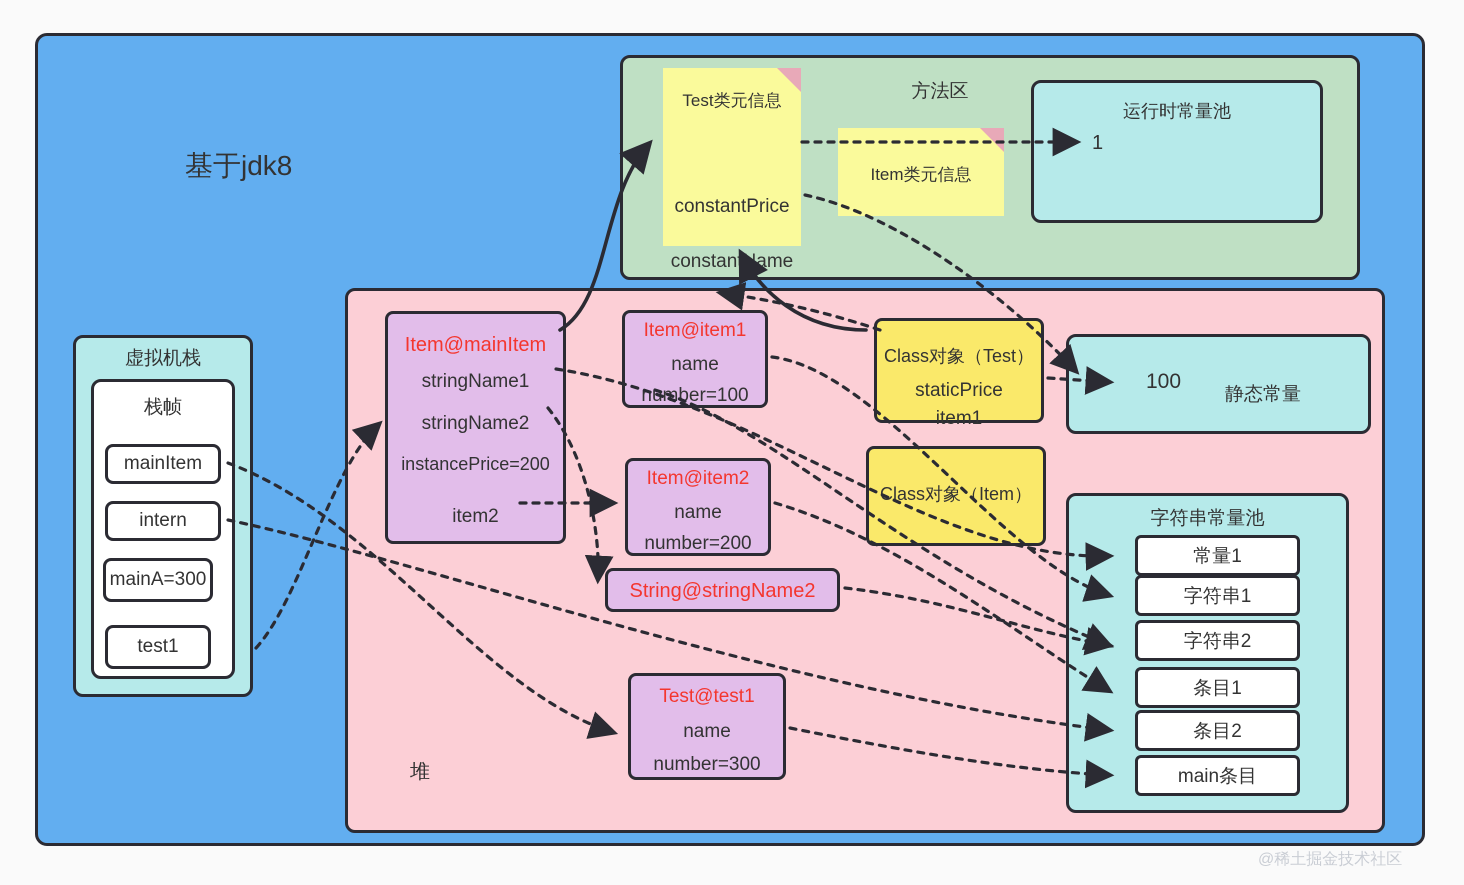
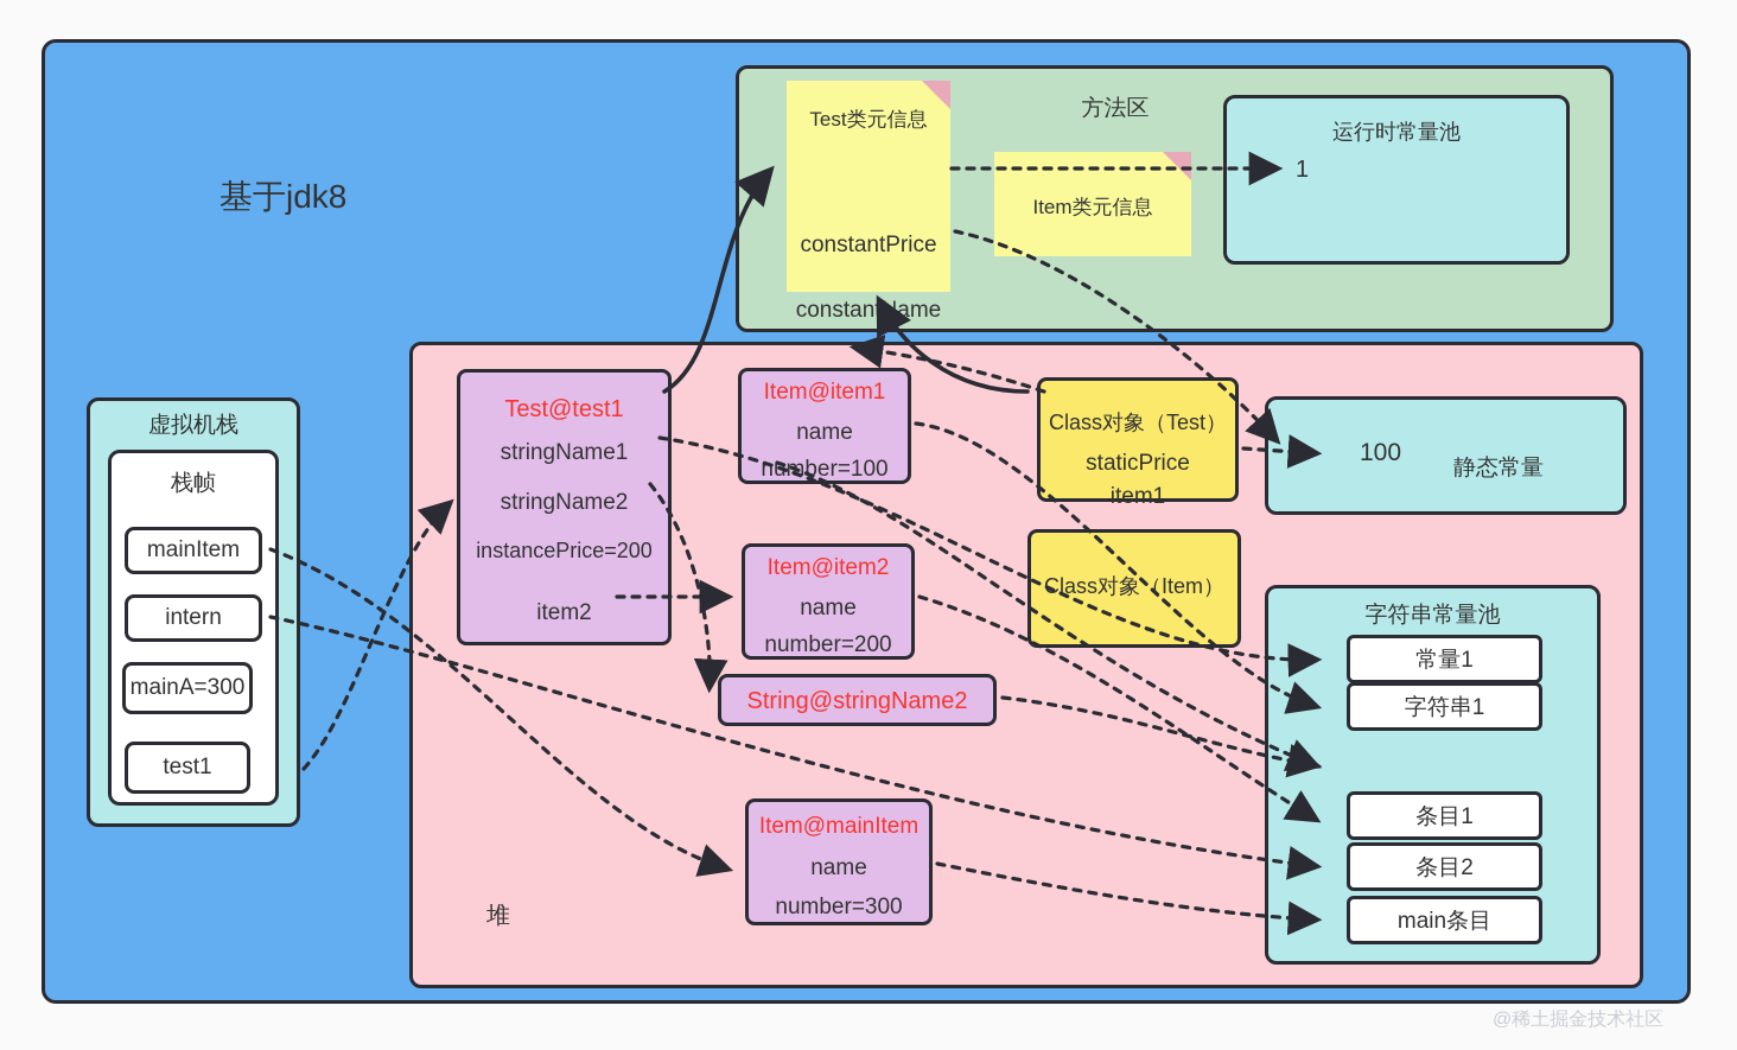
  基于jdk8
  方法区
  Test类元信息
  constantPrice
  constantName
  Item类元信息
  运行时常量池
  1
  堆
  虚拟机栈
  栈帧
  mainItem
  intern
  mainA=300
  test1
- Item@mainItem
+ Test@test1
  stringName1
  stringName2
  instancePrice=200
  item2
  Item@item1
  name
  nber=100
  Item@item2
  name
  number=200
  String@stringName2
- Test@test1
+ Item@mainItem
  name
  number=300
  Class对象（Test）
  staticPrice
  item1
  Class对象（Item）
  100
  静态常量
  字符串常量池
  常量1
  字符串1
- 字符串2
  条目1
  条目2
  main条目
  @稀土掘金技术社区
